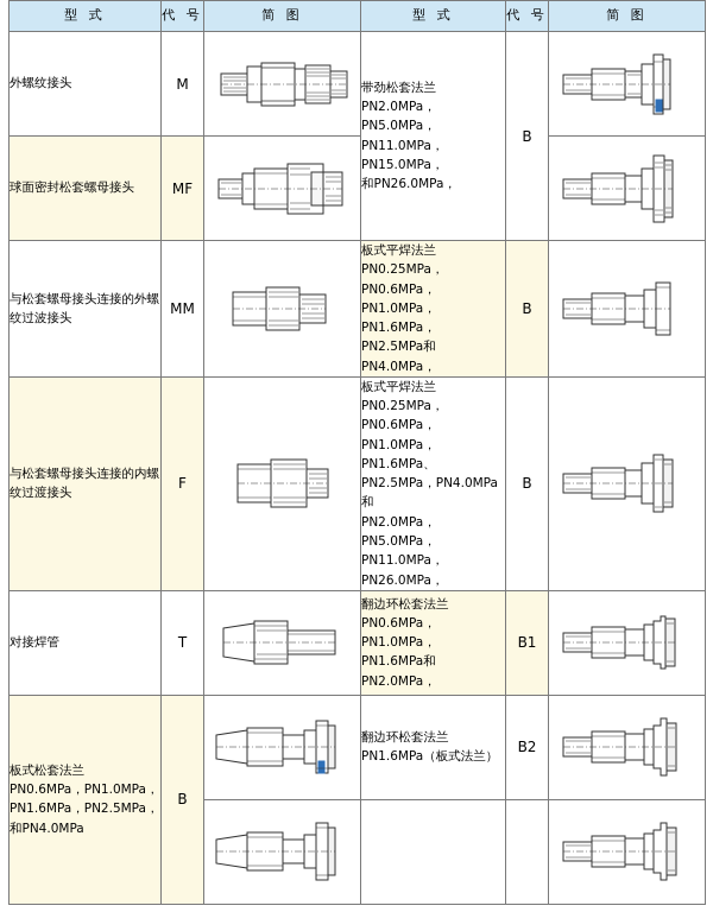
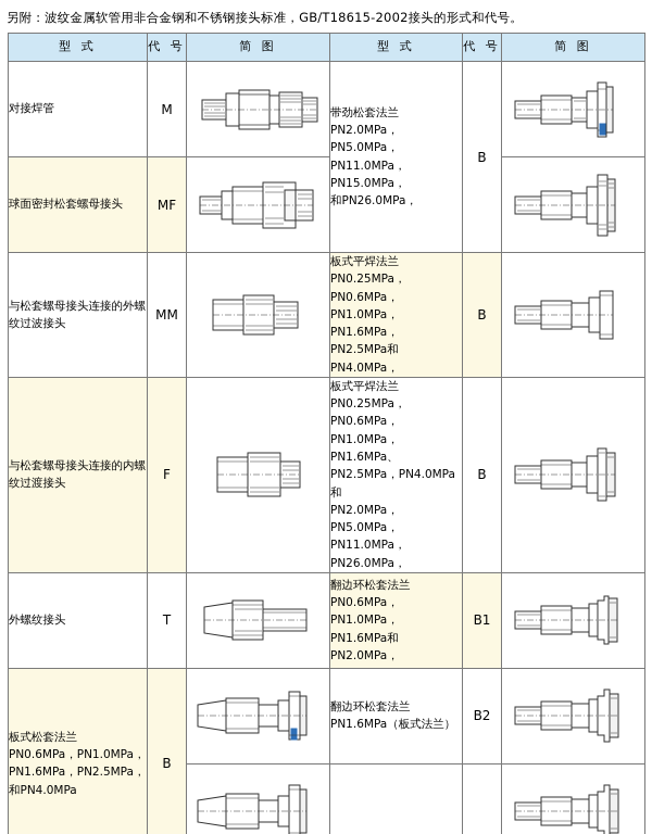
+ 另附：波纹金属软管用非合金钢和不锈钢接头标准，GB/T18615-2002接头的形式和代号。
  型 式	代 号	简 图	型 式	代 号	简 图
- 外螺纹接头	M		带劲松套法兰 PN2.0MPa，PN5.0MPa， PN11.0MPa，PN15.0MPa， 和PN26.0MPa，	B
+ 对接焊管	M		带劲松套法兰 PN2.0MPa，PN5.0MPa， PN11.0MPa，PN15.0MPa， 和PN26.0MPa，	B
  球面密封松套螺母接头	MF
  与松套螺母接头连接的外螺纹过波接头	MM		板式平焊法兰 PN0.25MPa，PN0.6MPa， PN1.0MPa，PN1.6MPa， PN2.5MPa和PN4.0MPa，	B
  与松套螺母接头连接的内螺纹过渡接头	F		板式平焊法兰 PN0.25MPa，PN0.6MPa， PN1.0MPa，PN1.6MPa、 PN2.5MPa，PN4.0MPa和 PN2.0MPa，PN5.0MPa， PN11.0MPa，PN26.0MPa，	B
- 对接焊管	T		翻边环松套法兰 PN0.6MPa，PN1.0MPa， PN1.6MPa和PN2.0MPa，	B1
+ 外螺纹接头	T		翻边环松套法兰 PN0.6MPa，PN1.0MPa， PN1.6MPa和PN2.0MPa，	B1
  板式松套法兰 PN0.6MPa，PN1.0MPa， PN1.6MPa，PN2.5MPa， 和PN4.0MPa	B		翻边环松套法兰 PN1.6MPa（板式法兰）	B2
